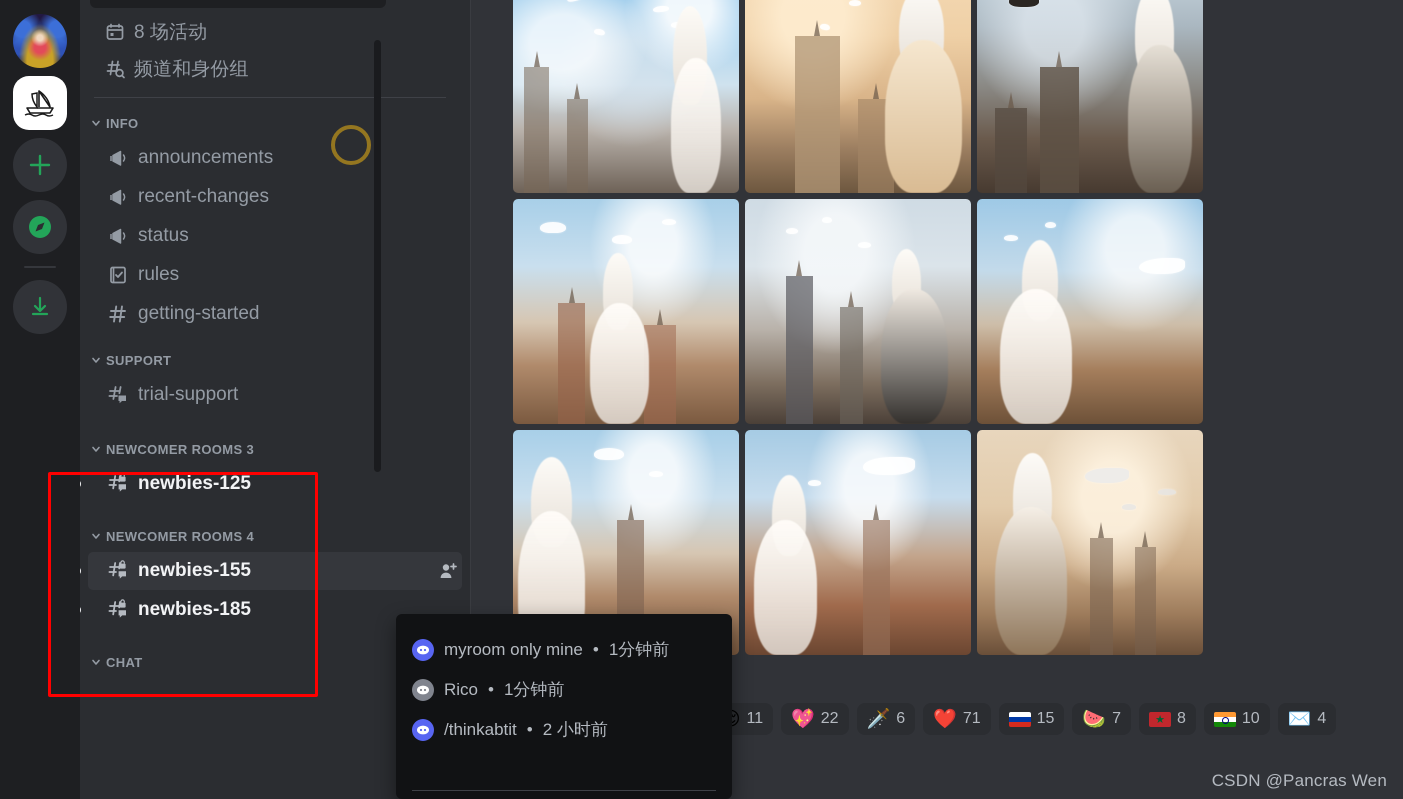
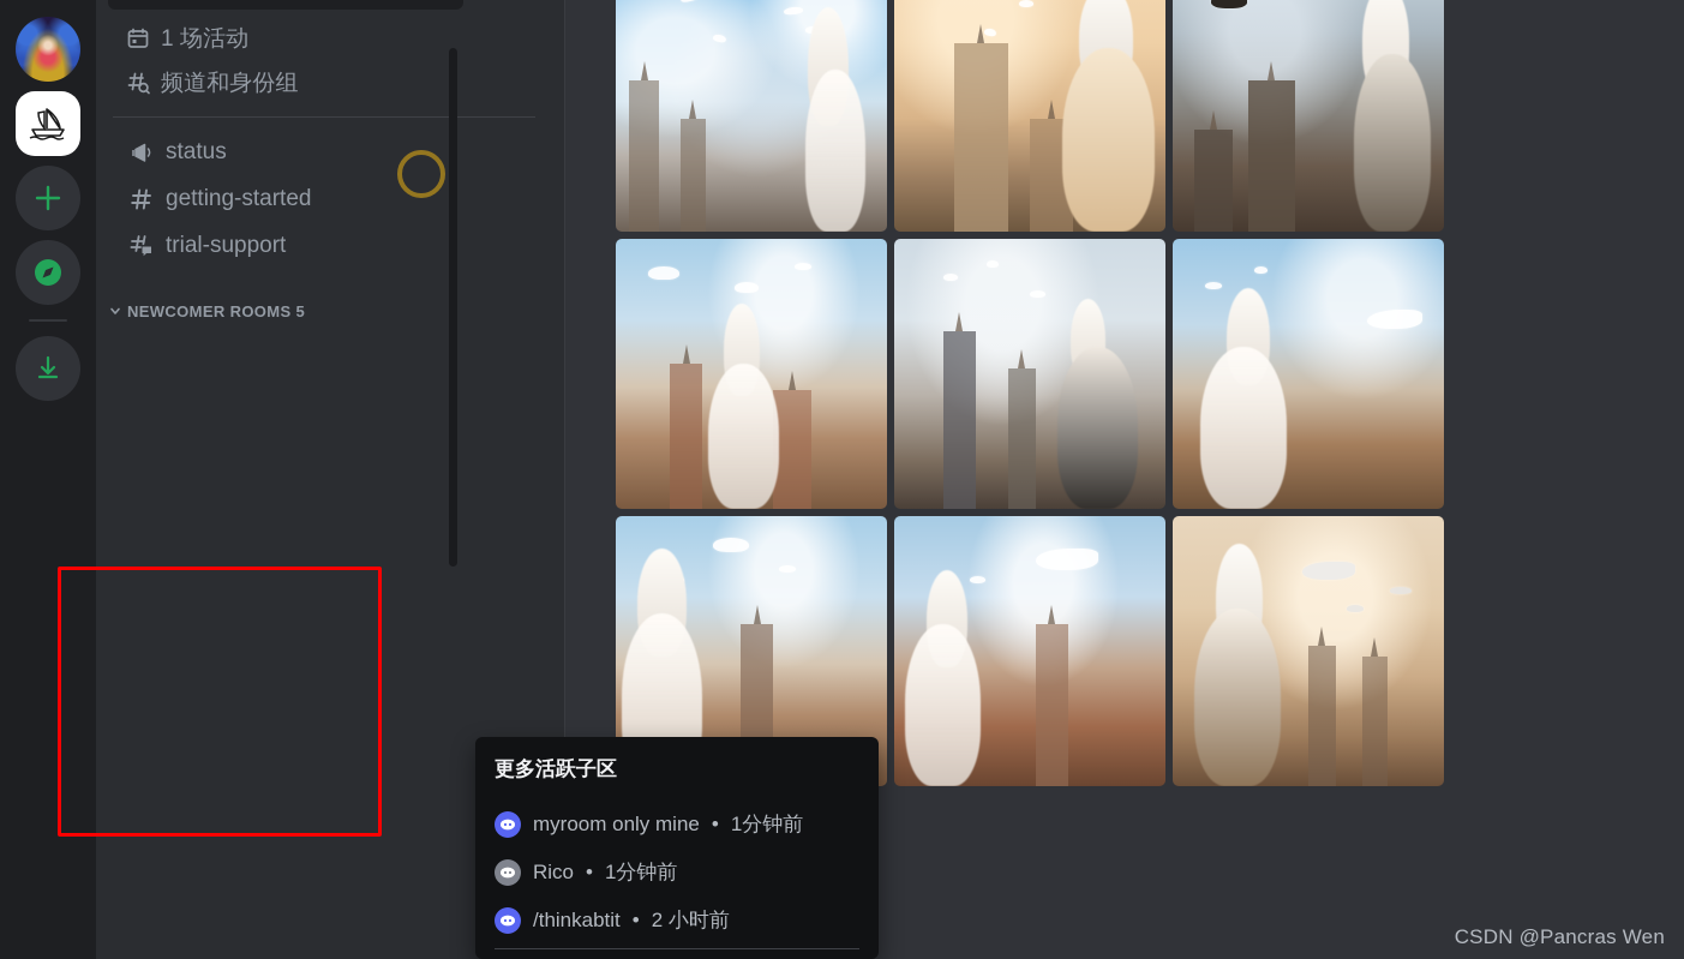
- 8 场活动
+ 1 场活动
  频道和身份组
- INFO
- announcements
- recent-changes
  status
- rules
  getting-started
- SUPPORT
  trial-support
- NEWCOMER ROOMS 3
+ NEWCOMER ROOMS 5
- newbies-125
- NEWCOMER ROOMS 4
- newbies-155
- newbies-185
- CHAT
- 11
- 💖
- 22
- 🗡️
- 6
- ❤️
- 71
- 15
- 🍉
- 7
- 8
- 10
- ✉️
- 4
  CSDN @Pancras Wen
+ 更多活跃子区
  myroom only mine
  •
  1分钟前
  Rico
  •
  1分钟前
  /thinkabtit
  •
  2 小时前
